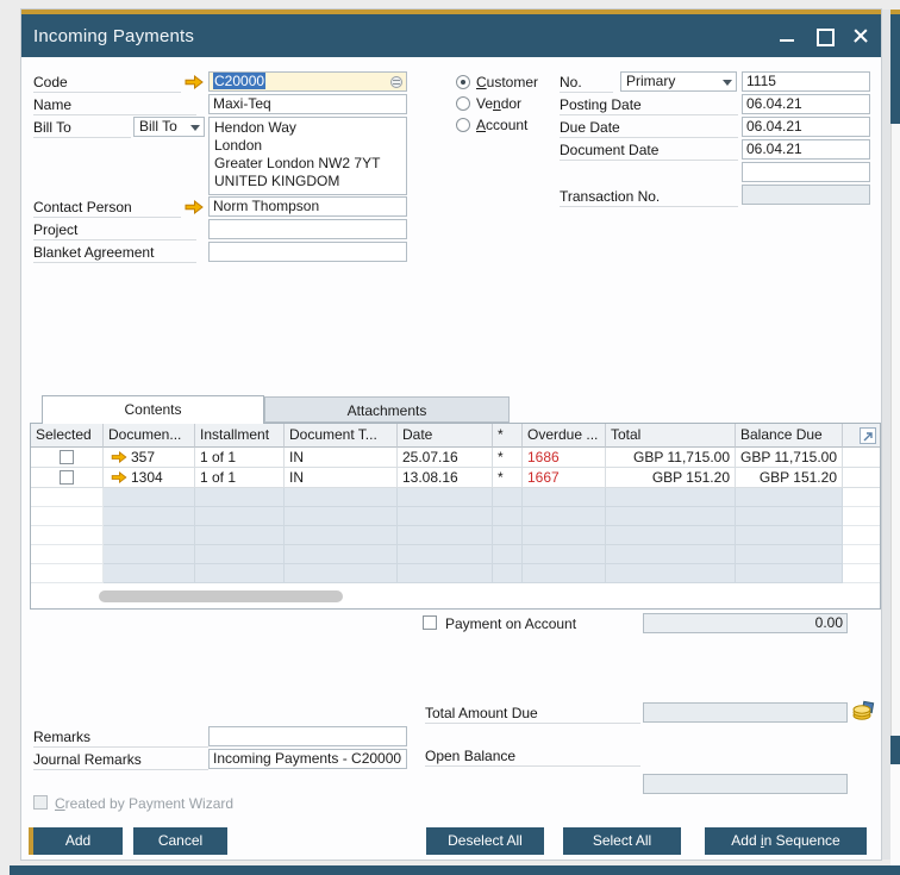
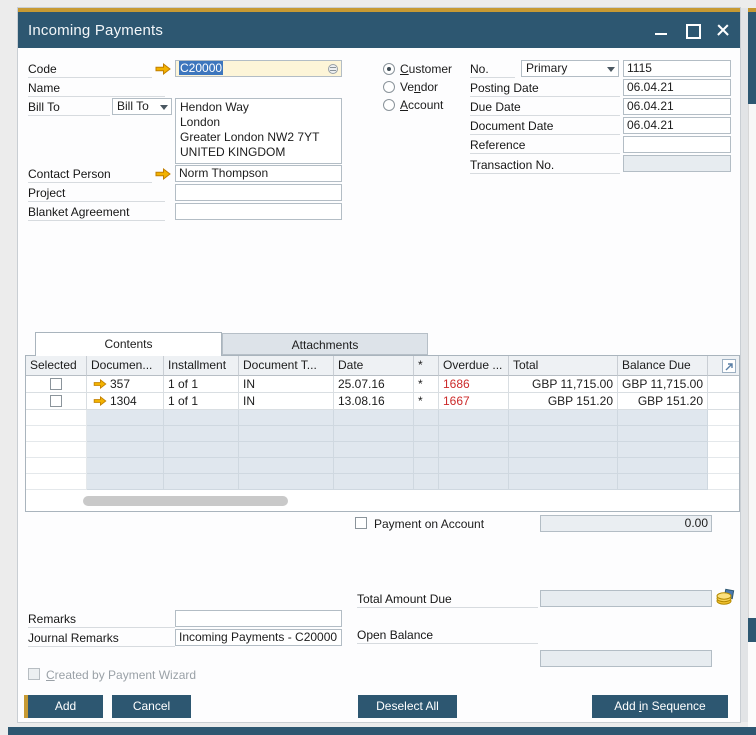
  Incoming Payments
  Code
  C20000
  Name
- Maxi-Teq
  Bill To
  Bill To
  Hendon Way
  London
  Greater London NW2 7YT
  UNITED KINGDOM
  Contact Person
  Norm Thompson
  Project
  Blanket Agreement
  Customer
  Vendor
  Account
  No.
  Primary
  1115
  Posting Date
  06.04.21
  Due Date
  06.04.21
  Document Date
  06.04.21
+ Reference
  Transaction No.
  Contents
  Attachments
  Selected
  Documen...
  Installment
  Document T...
  Date
  *
  Overdue ...
  Total
  Balance Due
  357
  1 of 1
  IN
  25.07.16
  *
  1686
  GBP 11,715.00
  GBP 11,715.00
  1304
  1 of 1
  IN
  13.08.16
  *
  1667
  GBP 151.20
  GBP 151.20
  Payment on Account
  0.00
  Total Amount Due
  Open Balance
  Remarks
  Journal Remarks
  Incoming Payments - C20000
  Created by Payment Wizard
  Add
  Cancel
  Deselect All
- Select All
  Add in Sequence
